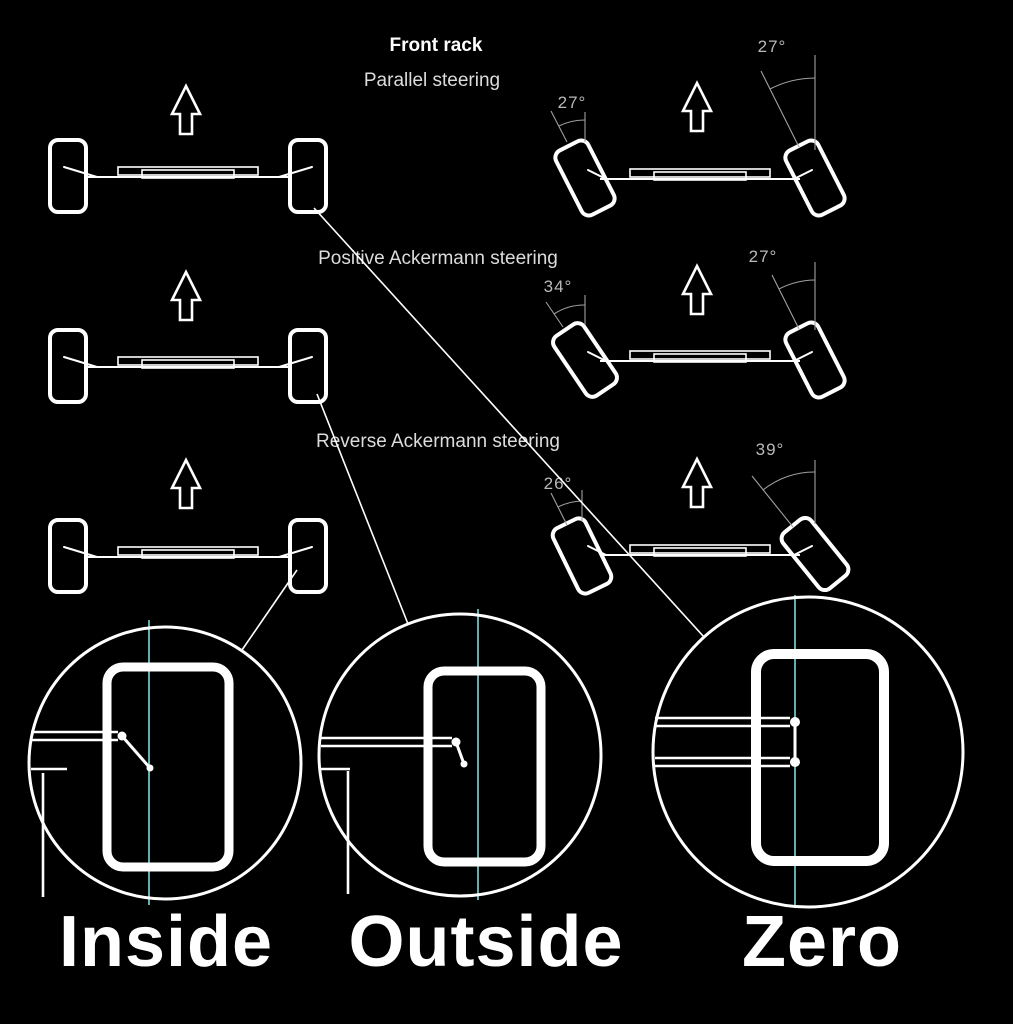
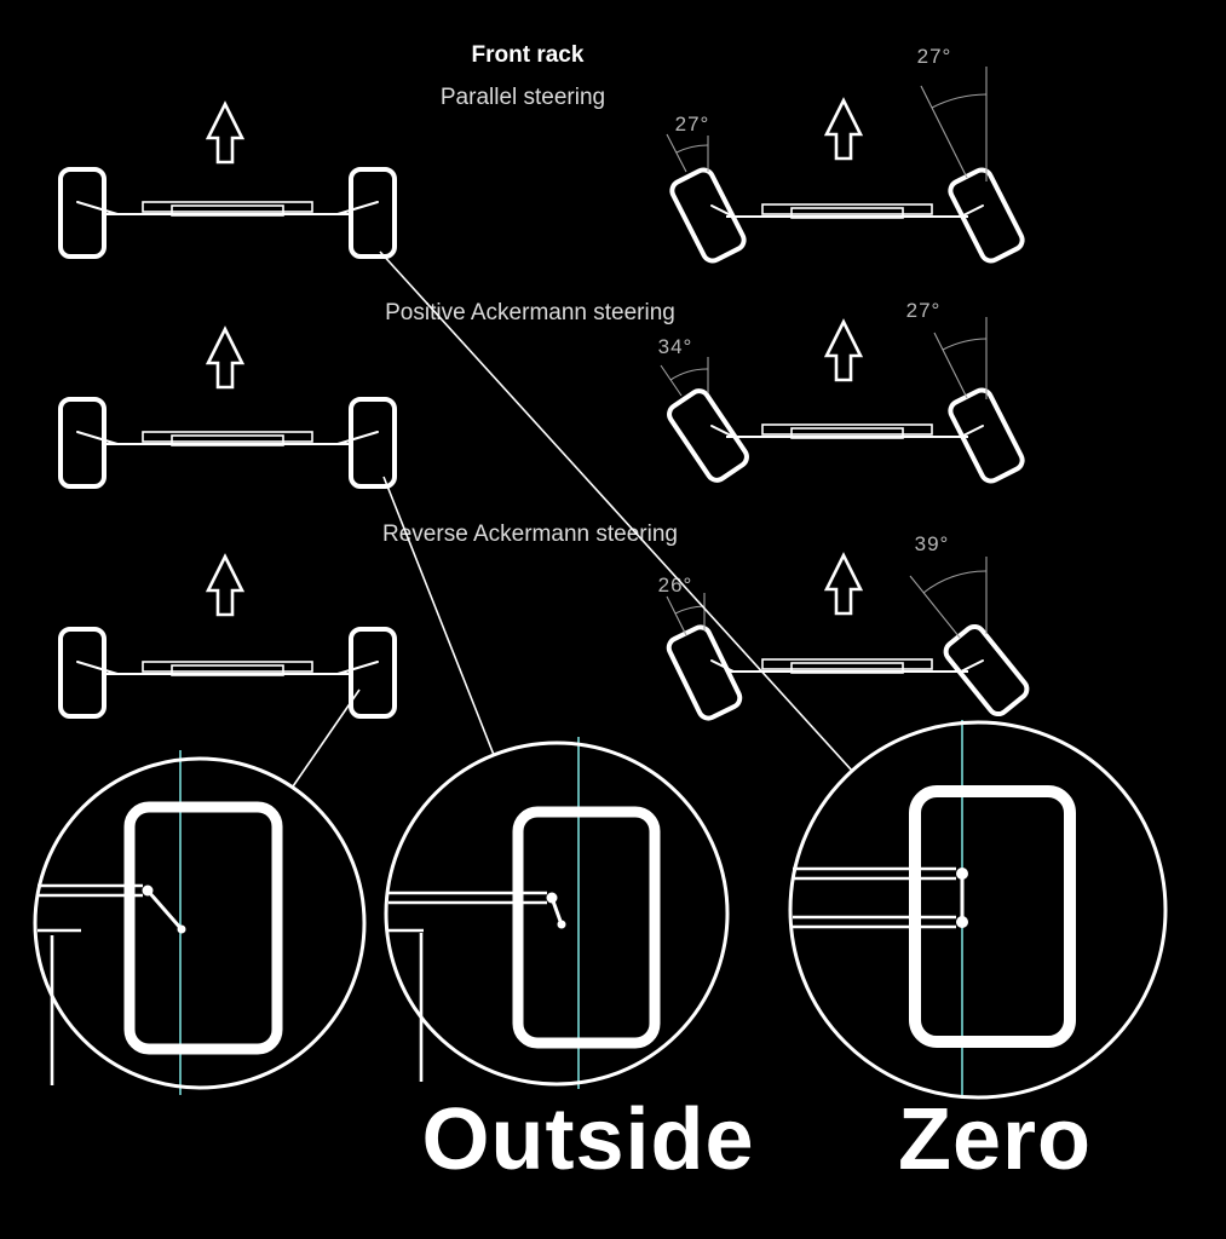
  Front rack
  Parallel steering
  27°
  27°
  Positive Ackermann steering
  34°
  27°
  Rverse Ackermann steering
  26°
  39°
- Inside
  Outside
  Zero
